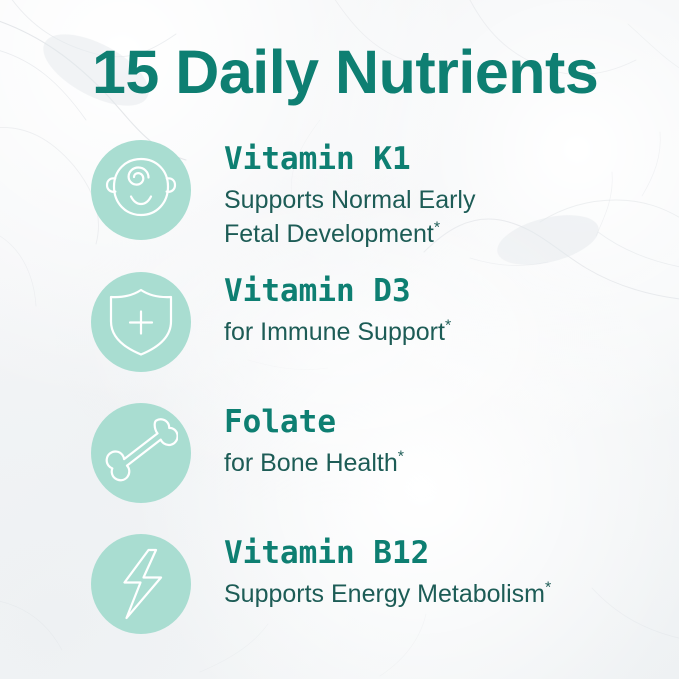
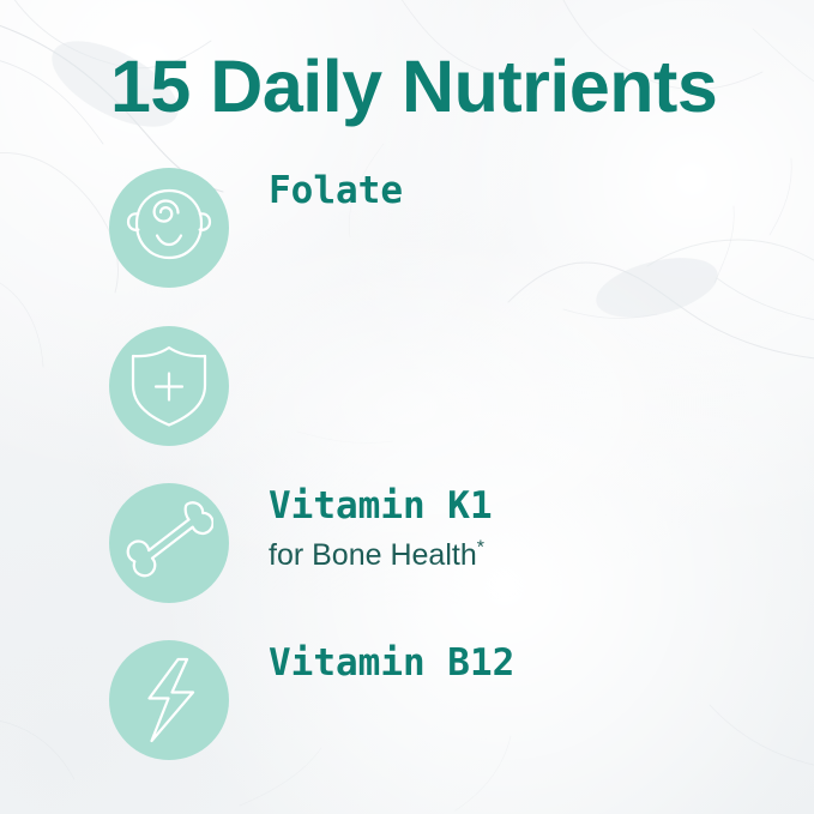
  15 Daily Nutrients
- Vitamin K1
+ Folate
- Supports Normal Early
- Fetal Development*
- Vitamin D3
- for Immune Support*
- Folate
+ Vitamin K1
  for Bone Health*
  Vitamin B12
- Supports Energy Metabolism*
